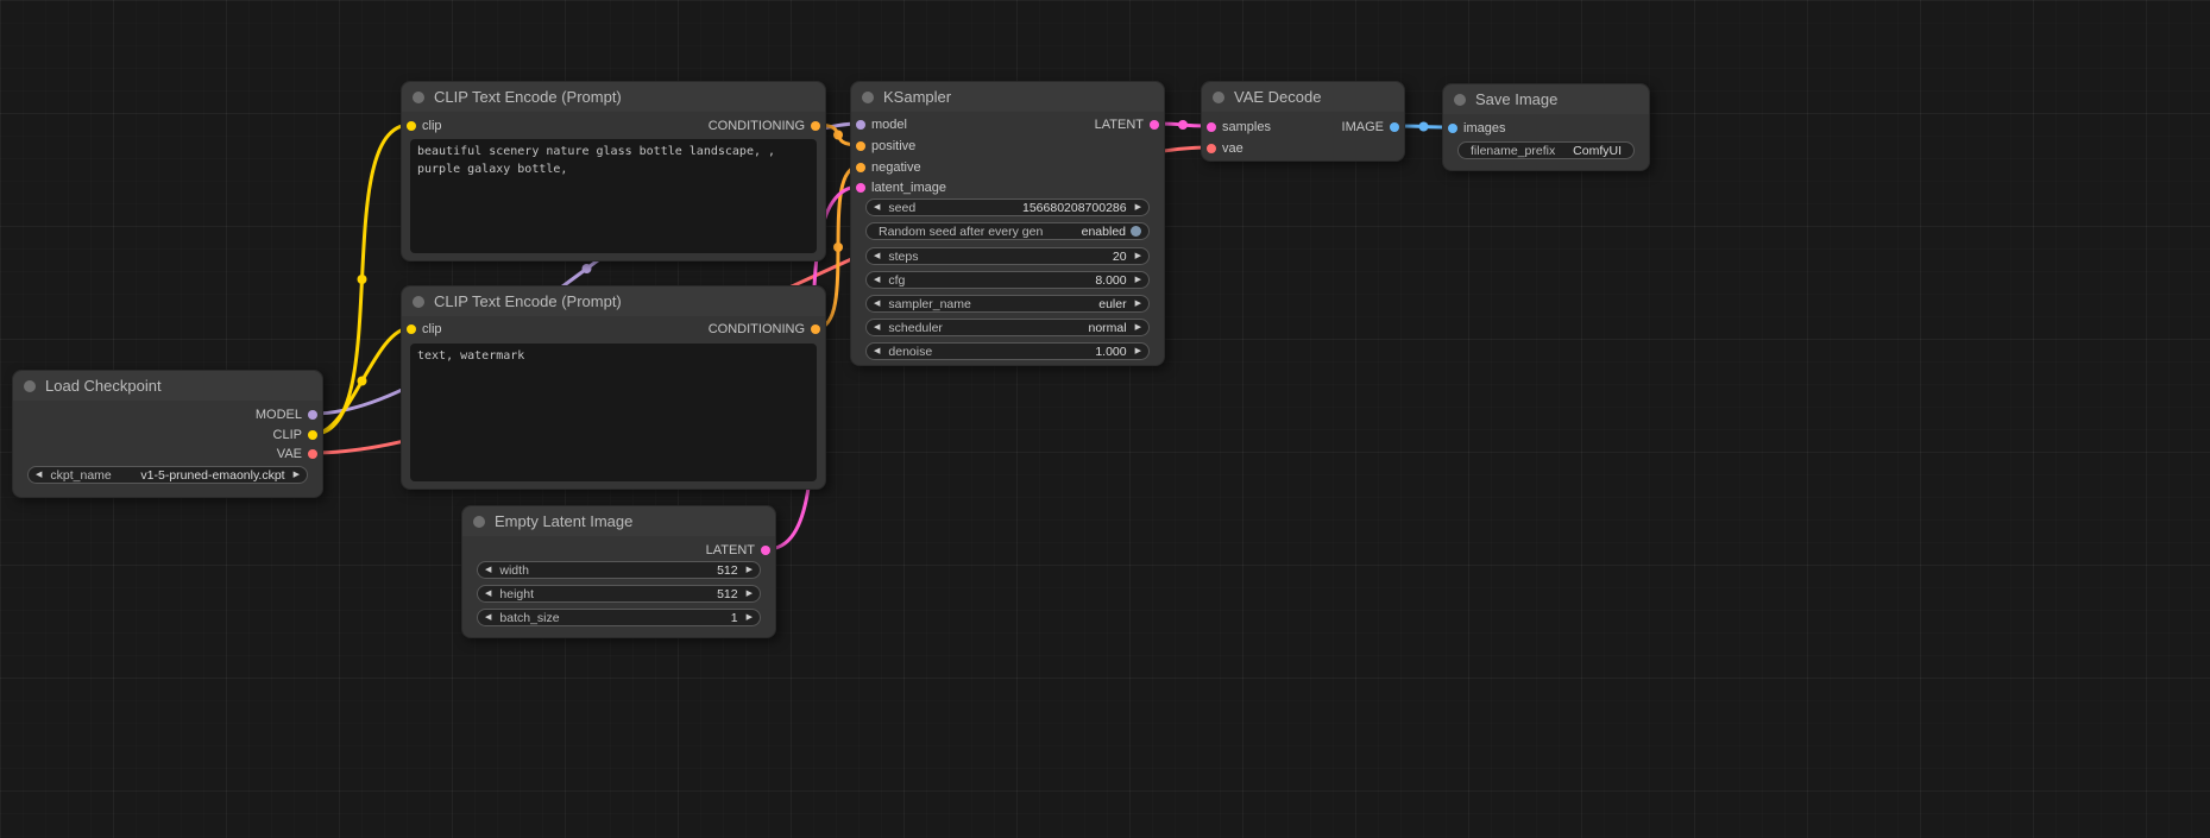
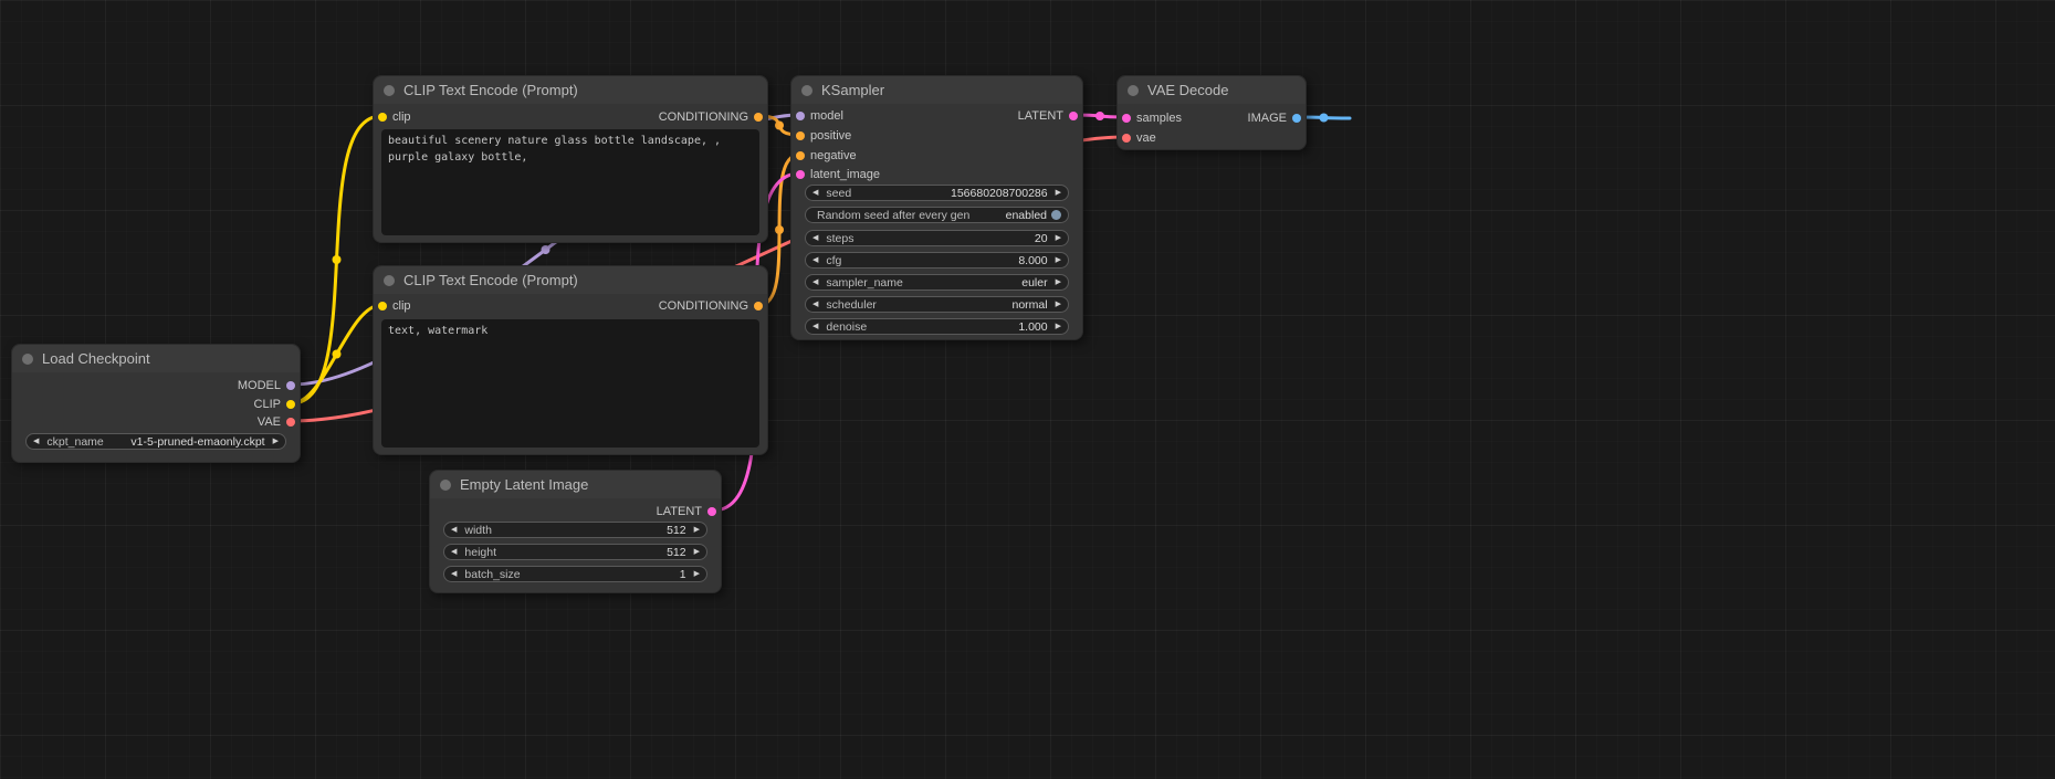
  Load Checkpoint
  MODEL
  CLIP
  VAE
  ckpt_name
  v1-5-pruned-emaonly.ckpt
  CLIP Text Encode (Prompt)
  clip
  CONDITIONING
  beautiful scenery nature glass bottle landscape, , purple galaxy bottle,
  CLIP Text Encode (Prompt)
  clip
  CONDITIONING
  text, watermark
  Empty Latent Image
  LATENT
  width
  512
  height
  512
  batch_size
  1
  KSampler
  model
  LATENT
  positive
  negative
  latent_image
  seed
  156680208700286
  Random seed after every gen
  enabled
  steps
  20
  cfg
  8.000
  sampler_name
  euler
  scheduler
  normal
  denoise
  1.000
  VAE Decode
  samples
  IMAGE
  vae
- Save Image
- images
- filename_prefix
- ComfyUI
